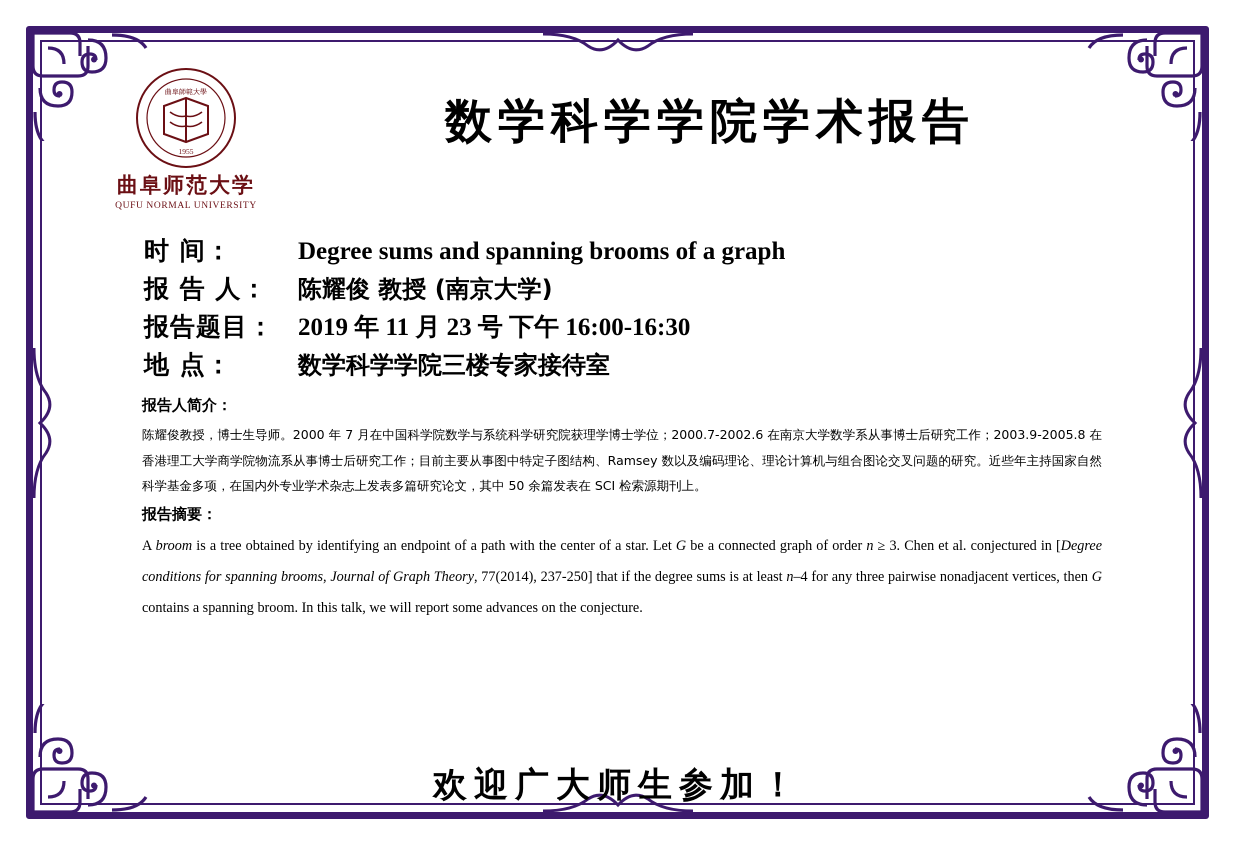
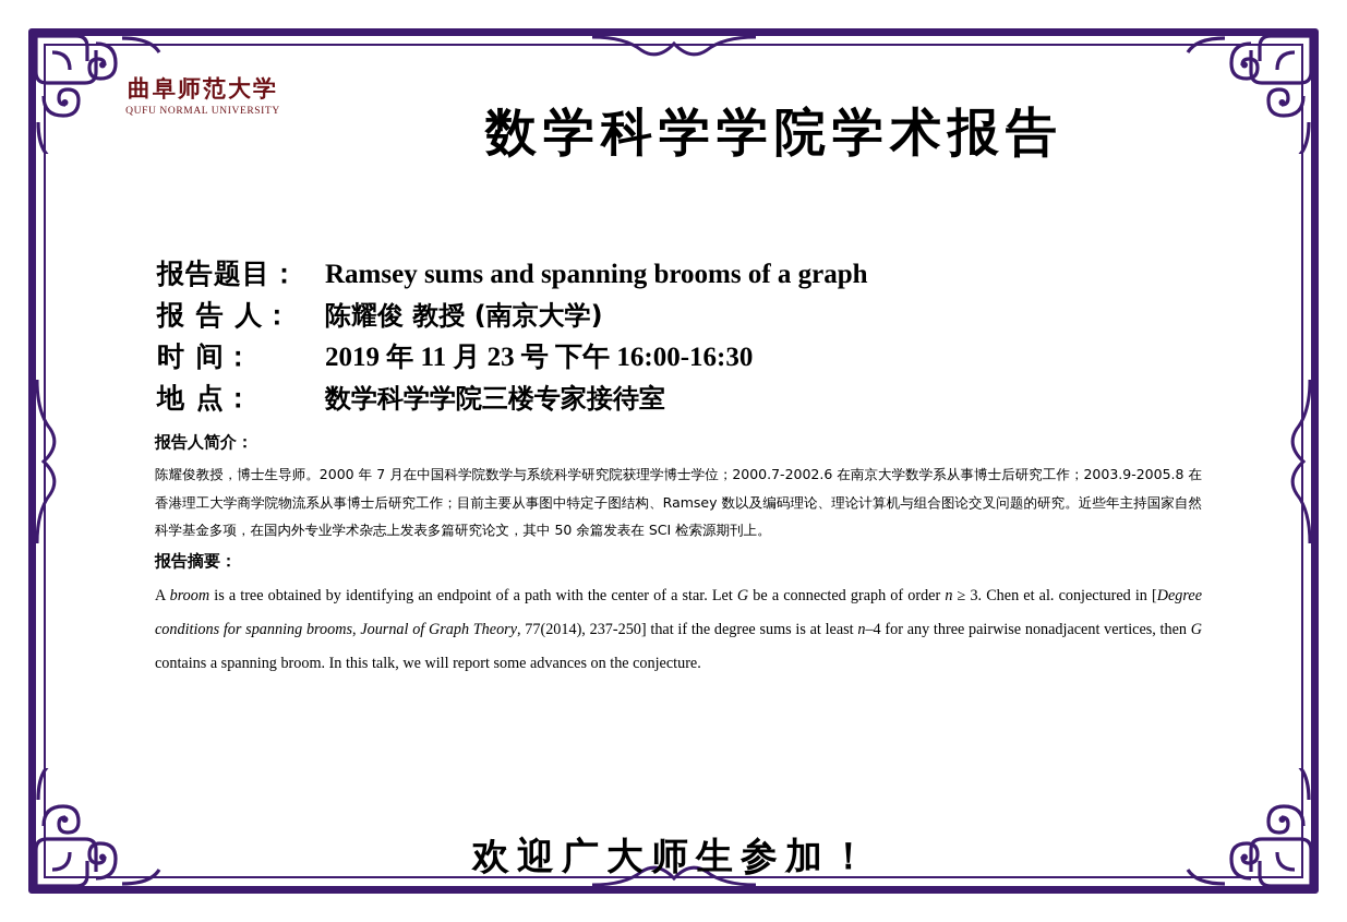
- 曲阜師範大學
- 1955
  曲阜师范大学
  QUFU NORMAL UNIVERSITY
  数学科学学院学术报告
- 时 间：
+ 报告题目：
- Degree sums and spanning brooms of a graph
+ Ramsey sums and spanning brooms of a graph
  报 告 人：
  陈耀俊 教授 (南京大学)
- 报告题目：
+ 时 间：
  2019 年 11 月 23 号 下午 16:00-16:30
  地 点：
  数学科学学院三楼专家接待室
  报告人简介：
  陈耀俊教授，博士生导师。2000 年 7 月在中国科学院数学与系统科学研究院获理学博士学位；2000.7-2002.6 在南京大学数学系从事博士后研究工作；2003.9-2005.8 在香港理工大学商学院物流系从事博士后研究工作；目前主要从事图中特定子图结构、Ramsey 数以及编码理论、理论计算机与组合图论交叉问题的研究。近些年主持国家自然科学基金多项，在国内外专业学术杂志上发表多篇研究论文，其中 50 余篇发表在 SCI 检索源期刊上。
  报告摘要：
  A broom is a tree obtained by identifying an endpoint of a path with the center of a star. Let G be a connected graph of order n ≥ 3. Chen et al. conjectured in [Degree conditions for spanning brooms, Journal of Graph Theory, 77(2014), 237-250] that if the degree sums is at least n–4 for any three pairwise nonadjacent vertices, then G contains a spanning broom. In this talk, we will report some advances on the conjecture.
  欢迎广大师生参加！
